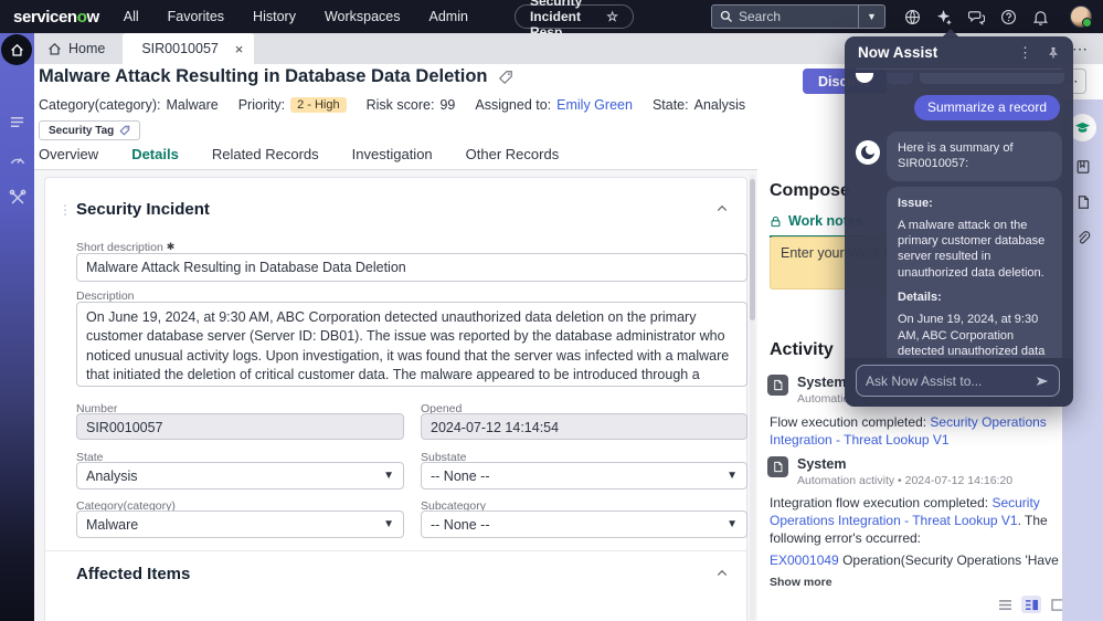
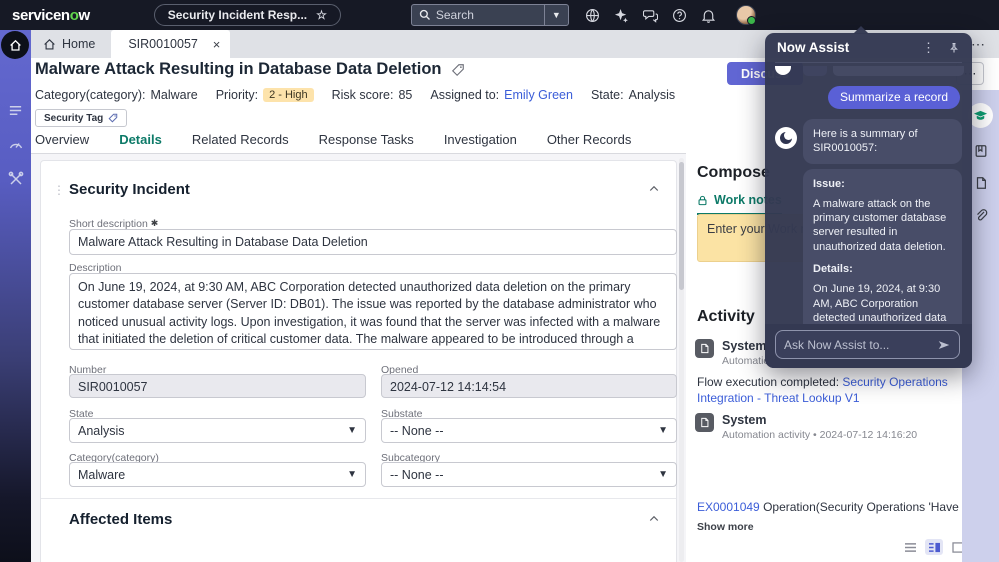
  servicenow
- All
- Favorites
- History
- Workspaces
- Admin
  Security Incident Resp...
  ☆
  Search
  ▼
  Home
  SIR0010057
  ×
  ⋯
  Malware Attack Resulting in Database Data Deletion
  Category(category):
  Malware
  Priority:
  2 - High
  Risk score:
- 99
+ 85
  Assigned to:
  Emily Green
  State:
  Analysis
  Security Tag
  Overview
  Details
  Related Records
+ Response Tasks
  Investigation
  Other Records
  ⋮
  Security Incident
  Short description ✱
  Malware Attack Resulting in Database Data Deletion
  Description
  On June 19, 2024, at 9:30 AM, ABC Corporation detected unauthorized data deletion on the primary customer database server (Server ID: DB01). The issue was reported by the database administrator who noticed unusual activity logs. Upon investigation, it was found that the server was infected with a malware that initiated the deletion of critical customer data. The malware appeared to be introduced through a
  Number
  SIR0010057
  Opened
  2024-07-12 14:14:54
  State
  Analysis
  ▼
  Substate
  -- None --
  ▼
  Category(category)
  Malware
  ▼
  Subcategory
  -- None --
  ▼
  Affected Items
  Compos
  Activity
  System
  Flow execution completed: Security Operations Integration - Threat Lookup V1
  System
  Automation activity • 2024-07-12 14:16:20
- Integration flow execution completed: Security Operations Integration - Threat Lookup V1. The following error's occurred:
  EX0001049 Operation(Security Operations 'Have
  Show more
  Now Assist
  ⋮
  Summarize a record
  Here is a summary of SIR0010057:
  Issue:
  A malware attack on the primary customer database server resulted in unauthorized data deletion.
  Details:
  Ask Now Assist to...
